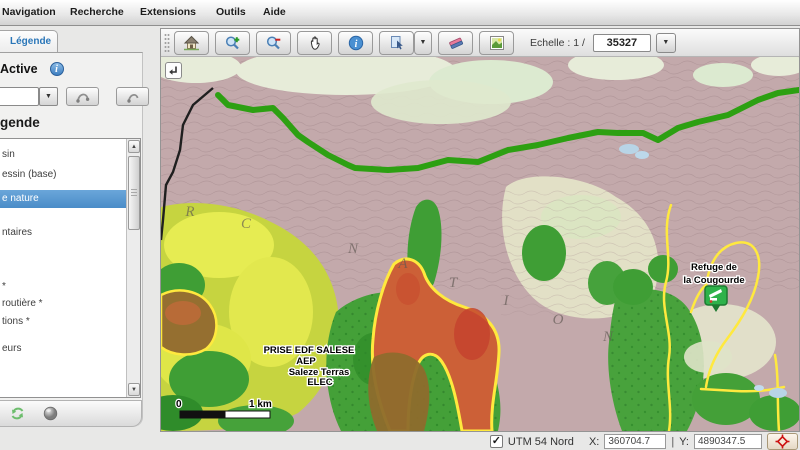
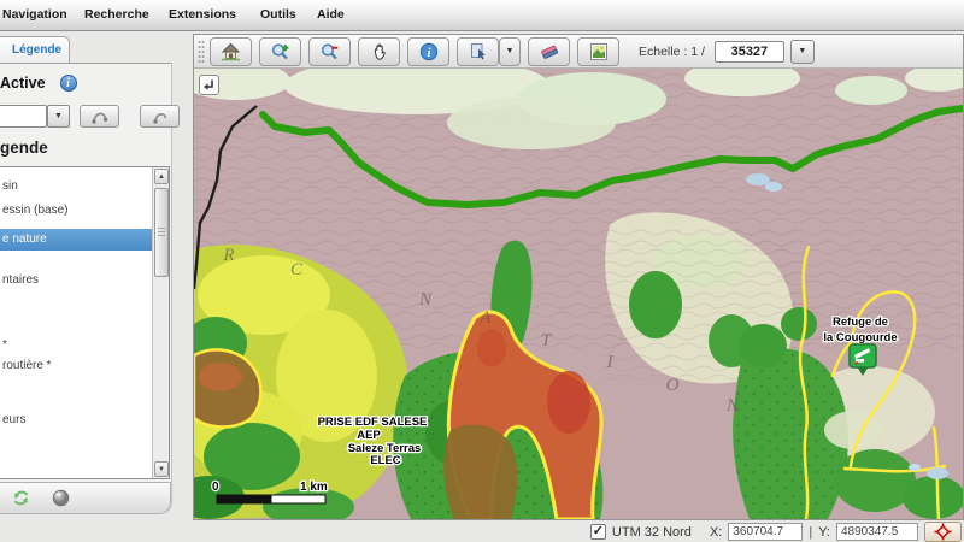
  Navigation
  Recherche
  Extensions
  Outils
  Aide
  Légende
  Active
  i
  gende
  sin
  essin (base)
  e nature
  ntaires
  *
  routière *
- tions *
  eurs
  i
  Echelle : 1 /
  35327
  R
  C
  N
  A
  T
  I
  O
  N
  PRISE EDF SALESE
  AEP
  Saleze Terras
  ELEC
  Refuge de
  la Cougourde
  0
  1 km
  ✓
- UTM 54 Nord
+ UTM 32 Nord
  X:
  360704.7
  |
  Y:
  4890347.5
